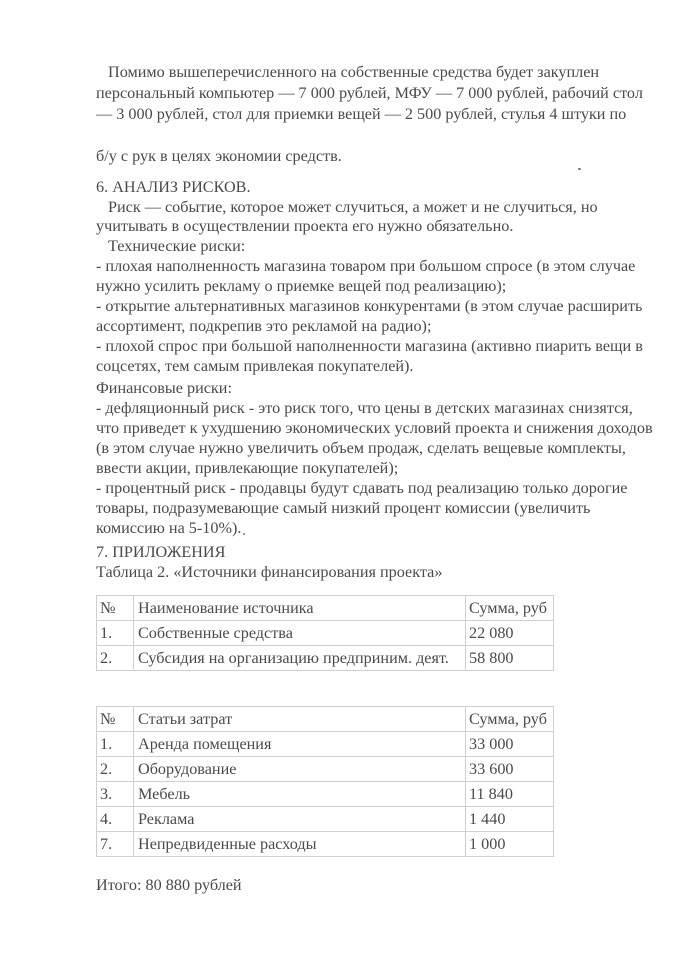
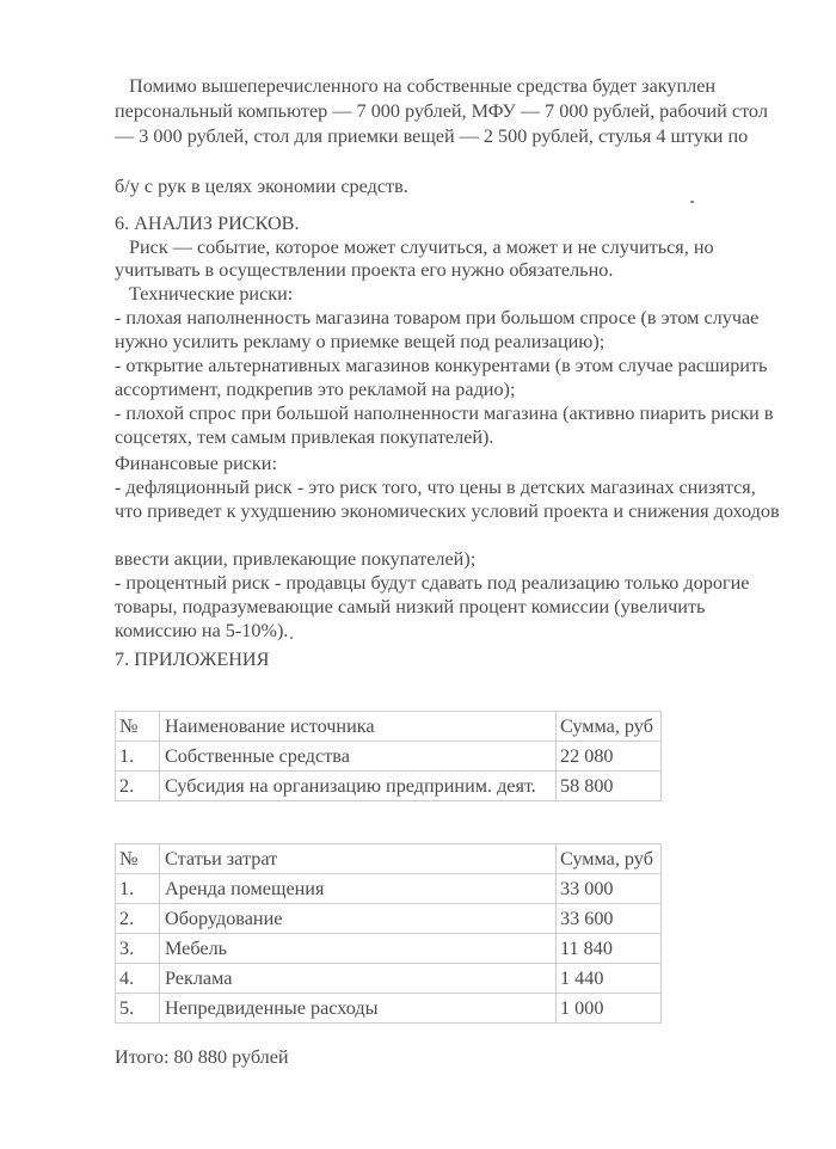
  Помимо вышеперечисленного на собственные средства будет закуплен
  персональный компьютер — 7 000 рублей, МФУ — 7 000 рублей, рабочий стол
  — 3 000 рублей, стол для приемки вещей — 2 500 рублей, стулья 4 штуки по
  б/у с рук в целях экономии средств.
  6. АНАЛИЗ РИСКОВ.
  Риск — событие, которое может случиться, а может и не случиться, но
  учитывать в осуществлении проекта его нужно обязательно.
  Технические риски:
  - плохая наполненность магазина товаром при большом спросе (в этом случае
  нужно усилить рекламу о приемке вещей под реализацию);
  - открытие альтернативных магазинов конкурентами (в этом случае расширить
  ассортимент, подкрепив это рекламой на радио);
- - плохой спрос при большой наполненности магазина (активно пиарить вещи в
+ - плохой спрос при большой наполненности магазина (активно пиарить риски в
  соцсетях, тем самым привлекая покупателей).
  Финансовые риски:
  - дефляционный риск - это риск того, что цены в детских магазинах снизятся,
  что приведет к ухудшению экономических условий проекта и снижения доходов
- (в этом случае нужно увеличить объем продаж, сделать вещевые комплекты,
  ввести акции, привлекающие покупателей);
  - процентный риск - продавцы будут сдавать под реализацию только дорогие
  товары, подразумевающие самый низкий процент комиссии (увеличить
  комиссию на 5-10%).
  7. ПРИЛОЖЕНИЯ
- Таблица 2. «Источники финансирования проекта»
  №	Наименование источника	Сумма, руб
  1.	Собственные средства	22 080
  2.	Субсидия на организацию предприним. деят.	58 800
  №	Статьи затрат	Сумма, руб
  1.	Аренда помещения	33 000
  2.	Оборудование	33 600
  3.	Мебель	11 840
  4.	Реклама	1 440
- 7.	Непредвиденные расходы	1 000
+ 5.	Непредвиденные расходы	1 000
  Итого: 80 880 рублей
